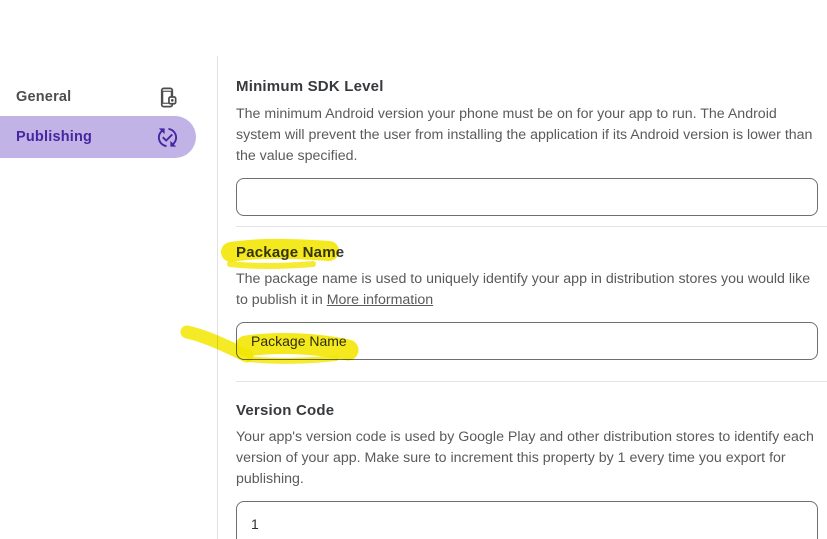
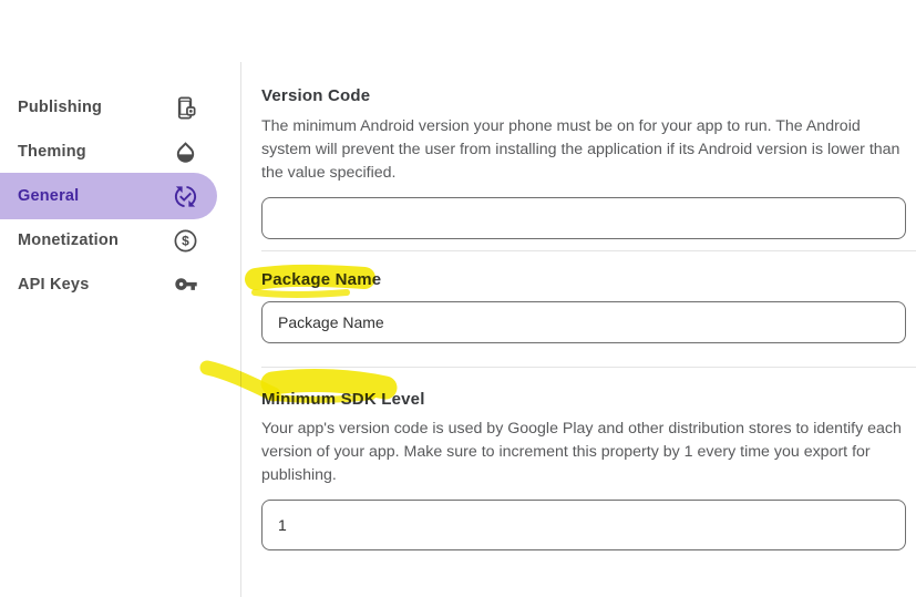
- General
+ Publishing
+ Theming
- Publishing
+ General
+ Monetization
+ $
+ API Keys
- Minimum SDK Level
+ Version Code
  The minimum Android version your phone must be on for your app to run. The Android system will prevent the user from installing the application if its Android version is lower than the value specified.
  Package Name
- The package name is used to uniquely identify your app in distribution stores you would like to publish it in More information
  Package Name
- Version Code
+ Minimum SDK Level
  Your app's version code is used by Google Play and other distribution stores to identify each version of your app. Make sure to increment this property by 1 every time you export for publishing.
  1
